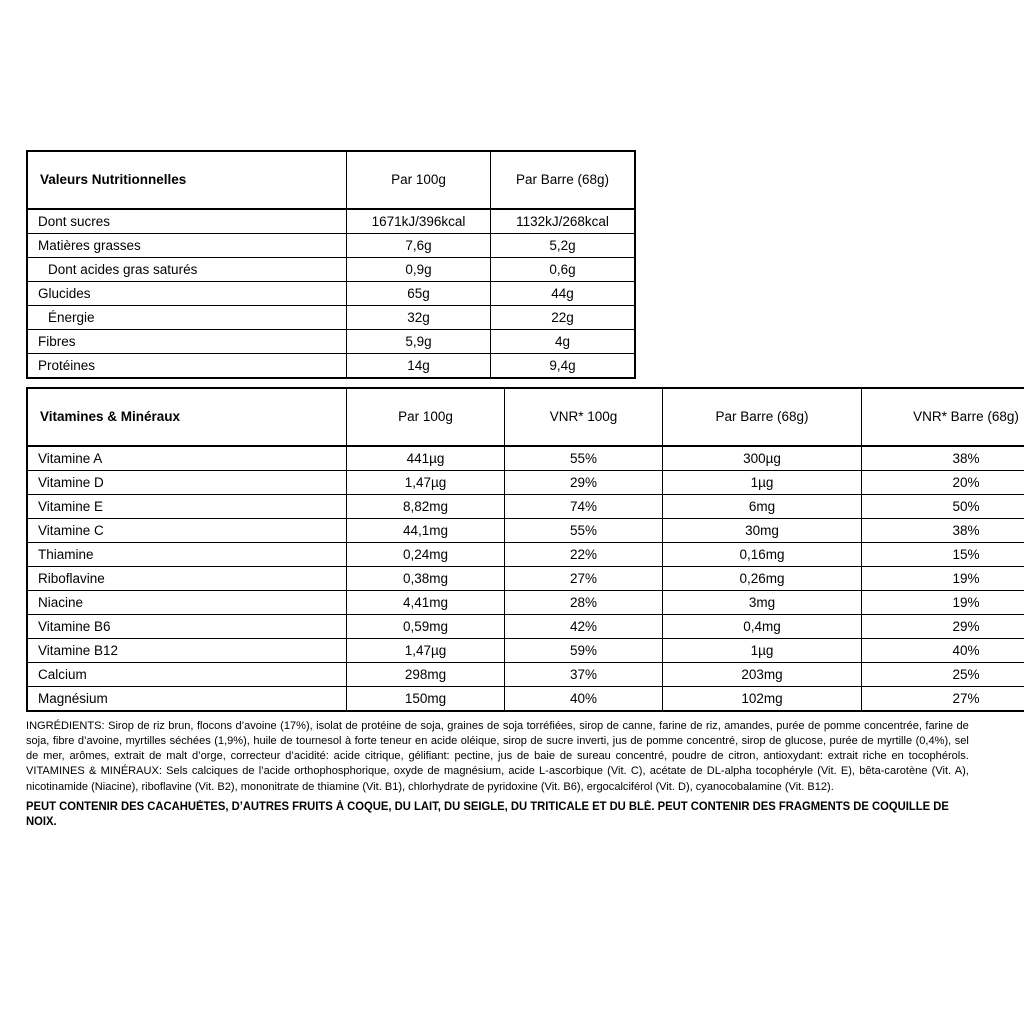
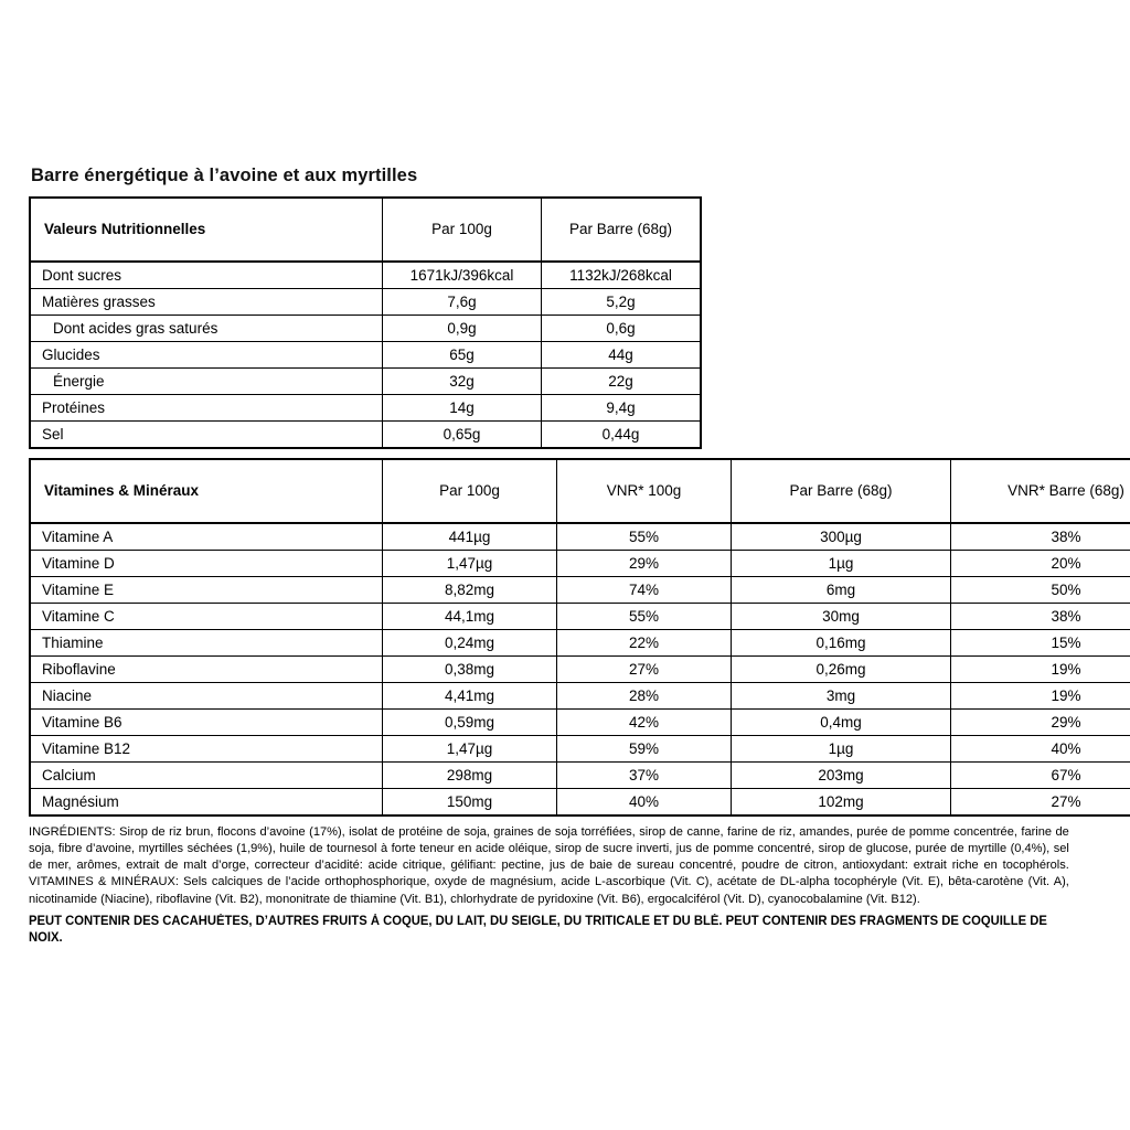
+ Barre énergétique à l’avoine et aux myrtilles
  Valeurs Nutritionnelles	Par 100g	Par Barre (68g)
  Dont sucres	1671kJ/396kcal	1132kJ/268kcal
  Matières grasses	7,6g	5,2g
  Dont acides gras saturés	0,9g	0,6g
  Glucides	65g	44g
  Énergie	32g	22g
- Fibres	5,9g	4g
  Protéines	14g	9,4g
+ Sel	0,65g	0,44g
  Vitamines & Minéraux	Par 100g	VNR* 100g	Par Barre (68g)	VNR* Barre (68g)
  Vitamine A	441µg	55%	300µg	38%
  Vitamine D	1,47µg	29%	1µg	20%
  Vitamine E	8,82mg	74%	6mg	50%
  Vitamine C	44,1mg	55%	30mg	38%
  Thiamine	0,24mg	22%	0,16mg	15%
  Riboflavine	0,38mg	27%	0,26mg	19%
  Niacine	4,41mg	28%	3mg	19%
  Vitamine B6	0,59mg	42%	0,4mg	29%
  Vitamine B12	1,47µg	59%	1µg	40%
- Calcium	298mg	37%	203mg	25%
+ Calcium	298mg	37%	203mg	67%
  Magnésium	150mg	40%	102mg	27%
  INGRÉDIENTS: Sirop de riz brun, flocons d’avoine (17%), isolat de protéine de soja, graines de soja torréfiées, sirop de canne, farine de riz, amandes, purée de pomme concentrée, farine de soja, fibre d’avoine, myrtilles séchées (1,9%), huile de tournesol à forte teneur en acide oléique, sirop de sucre inverti, jus de pomme concentré, sirop de glucose, purée de myrtille (0,4%), sel de mer, arômes, extrait de malt d’orge, correcteur d’acidité: acide citrique, gélifiant: pectine, jus de baie de sureau concentré, poudre de citron, antioxydant: extrait riche en tocophérols. VITAMINES & MINÉRAUX: Sels calciques de l’acide orthophosphorique, oxyde de magnésium, acide L-ascorbique (Vit. C), acétate de DL-alpha tocophéryle (Vit. E), bêta-carotène (Vit. A), nicotinamide (Niacine), riboflavine (Vit. B2), mononitrate de thiamine (Vit. B1), chlorhydrate de pyridoxine (Vit. B6), ergocalciférol (Vit. D), cyanocobalamine (Vit. B12).
  PEUT CONTENIR DES CACAHUÈTES, D’AUTRES FRUITS À COQUE, DU LAIT, DU SEIGLE, DU TRITICALE ET DU BLÉ. PEUT CONTENIR DES FRAGMENTS DE COQUILLE DE NOIX.
